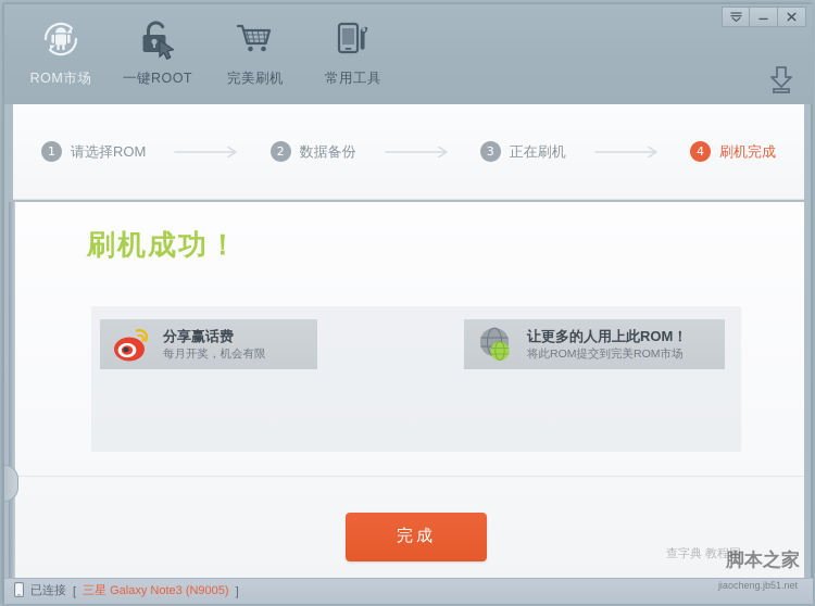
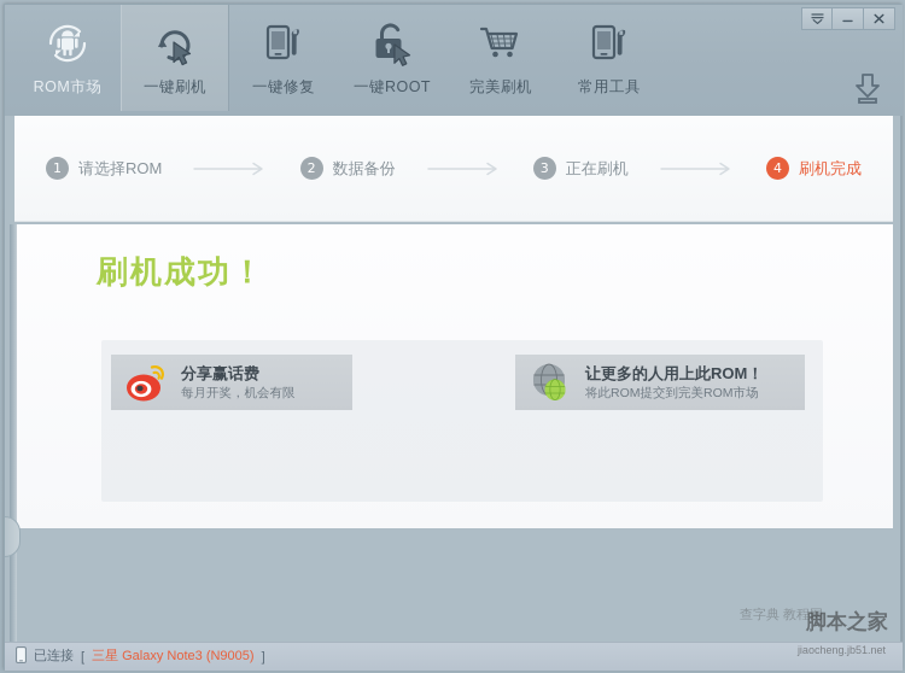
  ROM市场
+ 一键刷机
+ 一键修复
  一键ROOT
  完美刷机
  常用工具
  1
  请选择ROM
  2
  数据备份
  3
  正在刷机
  4
  刷机完成
  刷机成功！
  分享赢话费
  每月开奖，机会有限
  让更多的人用上此ROM！
  将此ROM提交到完美ROM市场
- 完成
  已连接
  [
  三星 Galaxy Note3 (N9005)
  ]
  查字典 教程网
  脚本之家
  jiaocheng.jb51.net
